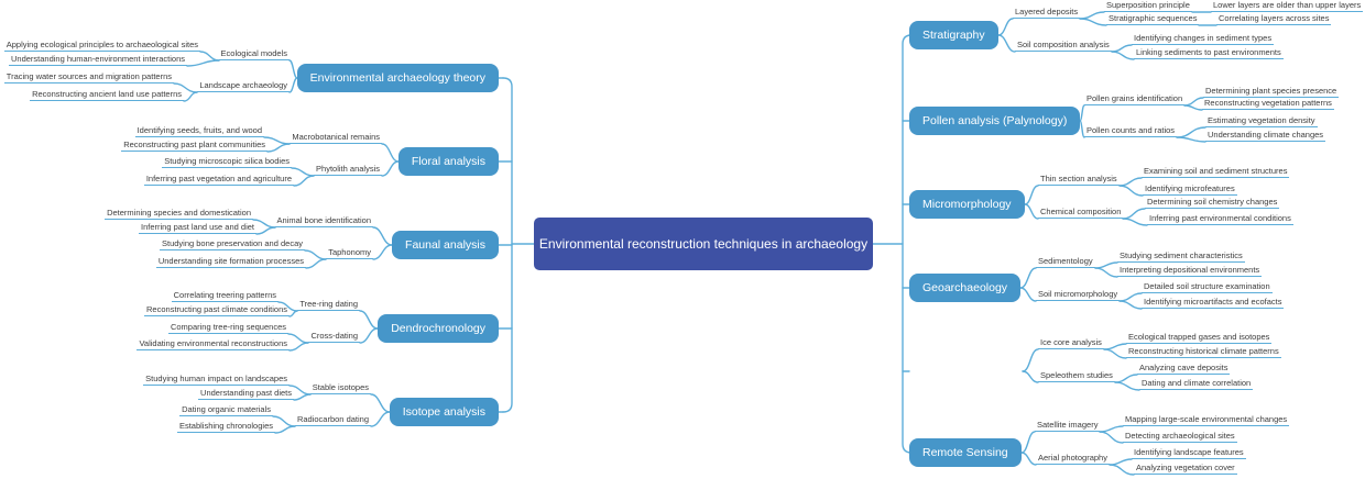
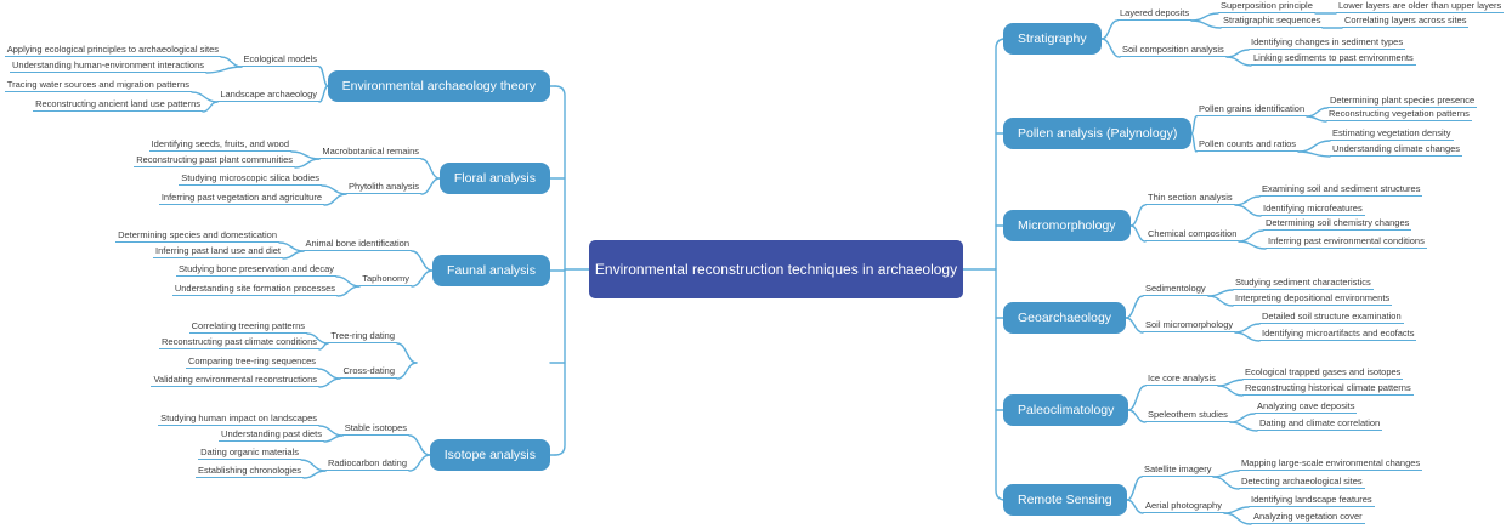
  Environmental reconstruction techniques in archaeology
  Environmental archaeology theory
  Floral analysis
  Faunal analysis
- Dendrochronology
  Isotope analysis
  Ecological models
  Applying ecological principles to archaeological sites
  Understanding human-environment interactions
  Landscape archaeology
  Tracing water sources and migration patterns
  Reconstructing ancient land use patterns
  Macrobotanical remains
  Identifying seeds, fruits, and wood
  Reconstructing past plant communities
  Phytolith analysis
  Studying microscopic silica bodies
  Inferring past vegetation and agriculture
  Animal bone identification
  Determining species and domestication
  Inferring past land use and diet
  Taphonomy
  Studying bone preservation and decay
  Understanding site formation processes
  Tree-ring dating
  Correlating treering patterns
  Reconstructing past climate conditions
  Cross-dating
  Comparing tree-ring sequences
  Validating environmental reconstructions
  Stable isotopes
  Studying human impact on landscapes
  Understanding past diets
  Radiocarbon dating
  Dating organic materials
  Establishing chronologies
  Stratigraphy
  Pollen analysis (Palynology)
  Micromorphology
  Geoarchaeology
+ Paleoclimatology
  Remote Sensing
  Layered deposits
  Superposition principle
  Lower layers are older than upper layers
  Stratigraphic sequences
  Correlating layers across sites
  Soil composition analysis
  Identifying changes in sediment types
  Linking sediments to past environments
  Pollen grains identification
  Determining plant species presence
  Reconstructing vegetation patterns
  Pollen counts and ratios
  Estimating vegetation density
  Understanding climate changes
  Thin section analysis
  Examining soil and sediment structures
  Identifying microfeatures
  Chemical composition
  Determining soil chemistry changes
  Inferring past environmental conditions
  Sedimentology
  Studying sediment characteristics
  Interpreting depositional environments
  Soil micromorphology
  Detailed soil structure examination
  Identifying microartifacts and ecofacts
  Ice core analysis
  Ecological trapped gases and isotopes
  Reconstructing historical climate patterns
  Speleothem studies
  Analyzing cave deposits
  Dating and climate correlation
  Satellite imagery
  Mapping large-scale environmental changes
  Detecting archaeological sites
  Aerial photography
  Identifying landscape features
  Analyzing vegetation cover
